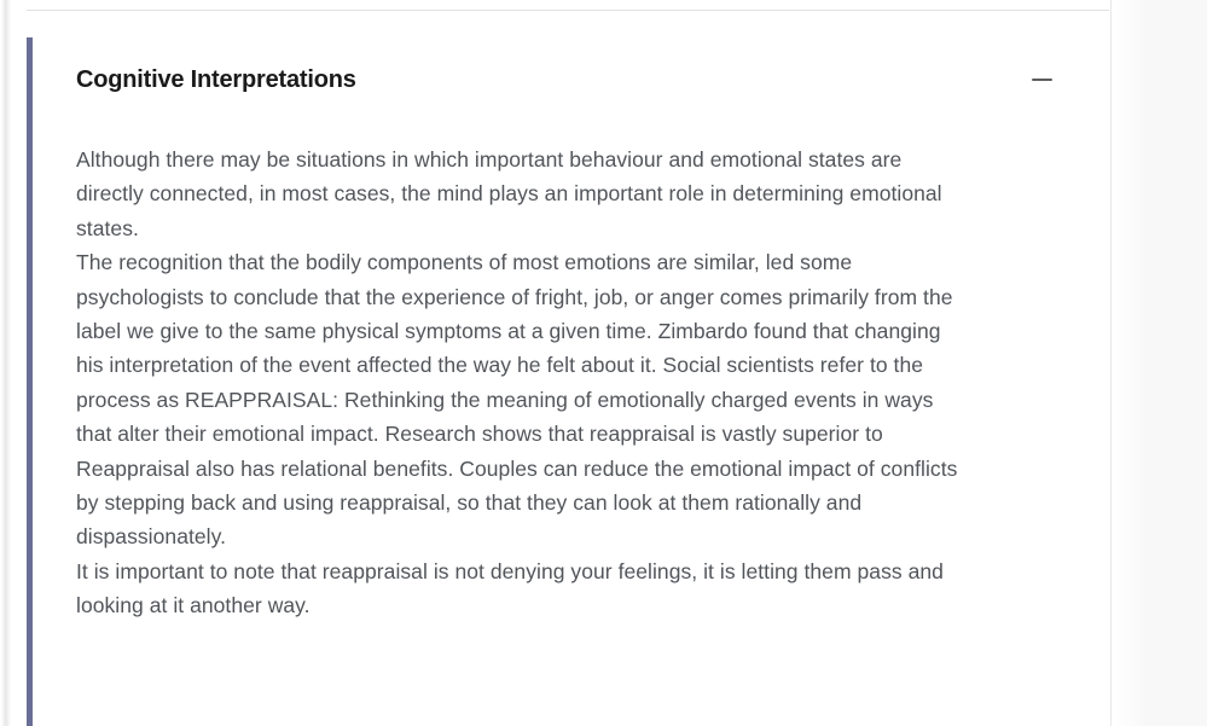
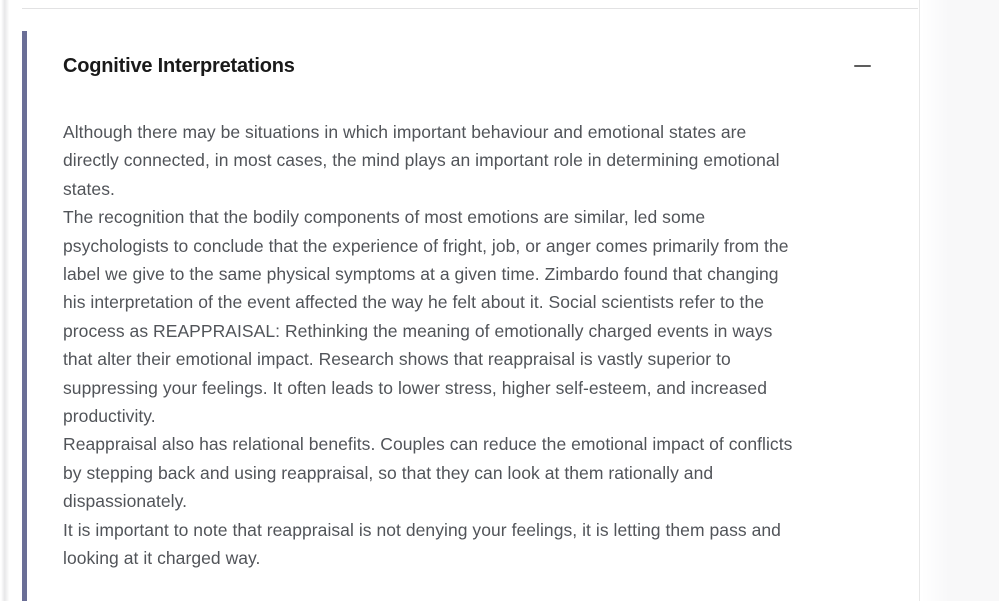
  Cognitive Interpretations
  Although there may be situations in which important behaviour and emotional states are
  directly connected, in most cases, the mind plays an important role in determining emotional
  states.
  The recognition that the bodily components of most emotions are similar, led some
  psychologists to conclude that the experience of fright, job, or anger comes primarily from the
  label we give to the same physical symptoms at a given time. Zimbardo found that changing
  his interpretation of the event affected the way he felt about it. Social scientists refer to the
  process as REAPPRAISAL: Rethinking the meaning of emotionally charged events in ways
  that alter their emotional impact. Research shows that reappraisal is vastly superior to
+ suppressing your feelings. It often leads to lower stress, higher self-esteem, and increased
+ productivity.
  Reappraisal also has relational benefits. Couples can reduce the emotional impact of conflicts
  by stepping back and using reappraisal, so that they can look at them rationally and
  dispassionately.
  It is important to note that reappraisal is not denying your feelings, it is letting them pass and
- looking at it another way.
+ looking at it charged way.
